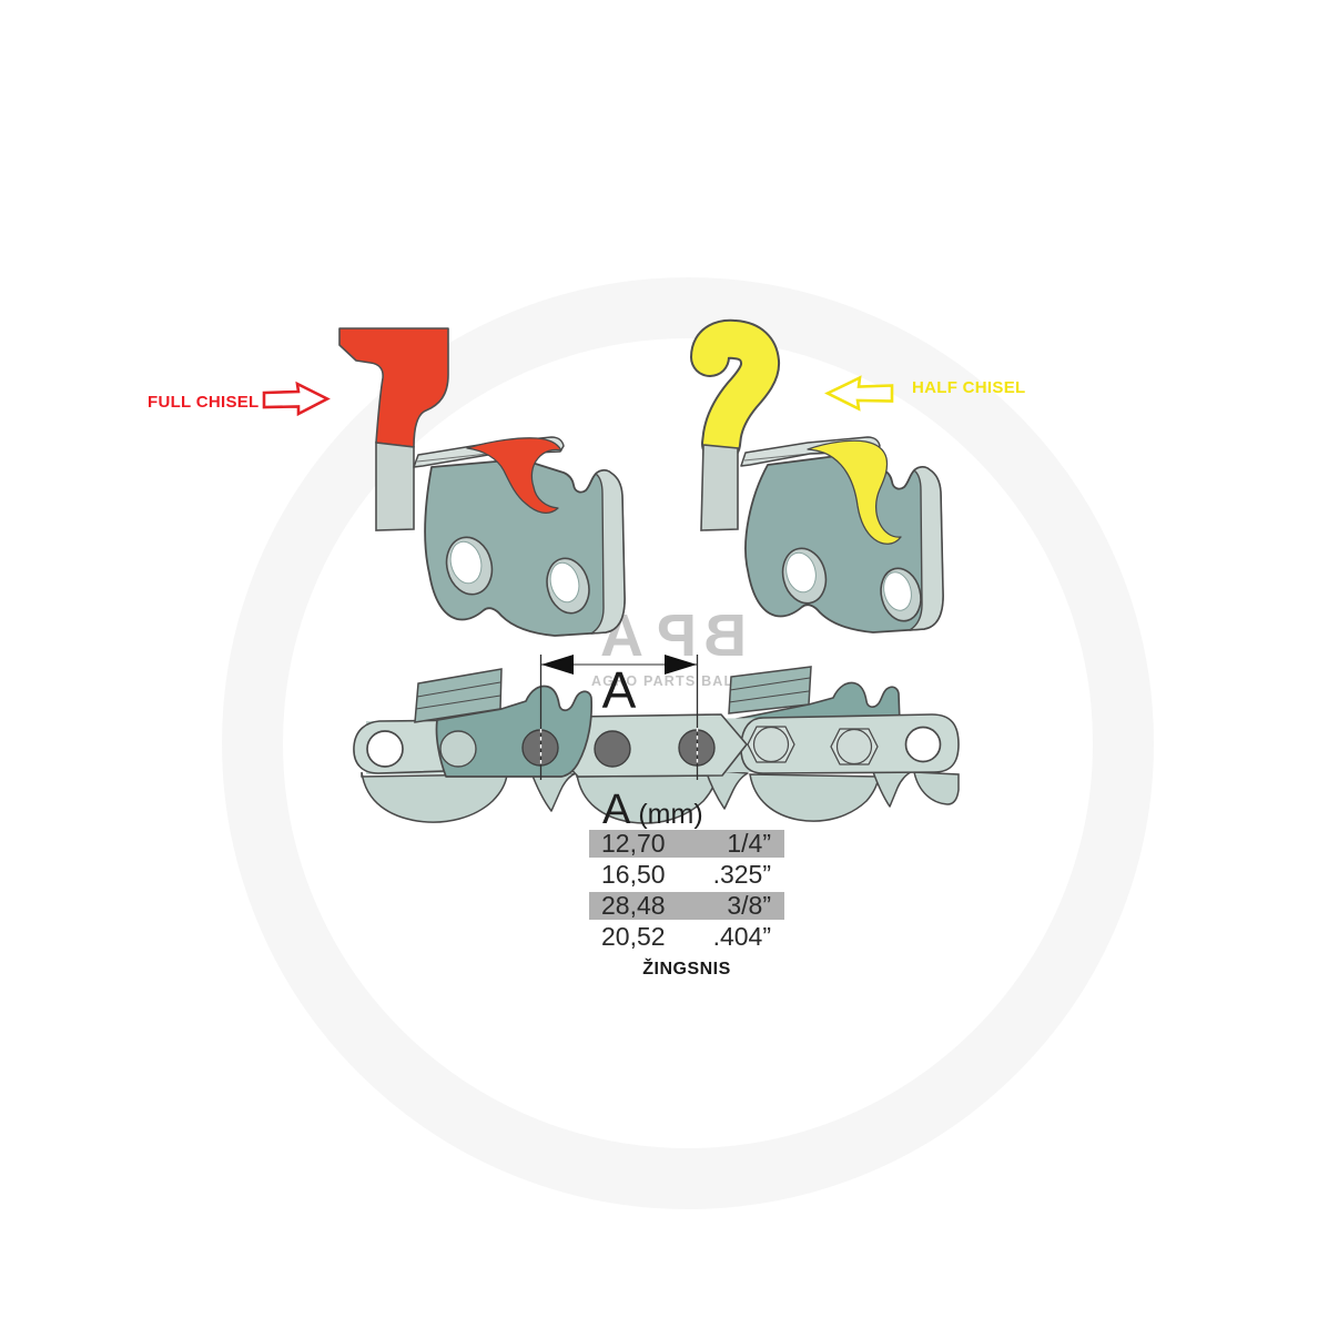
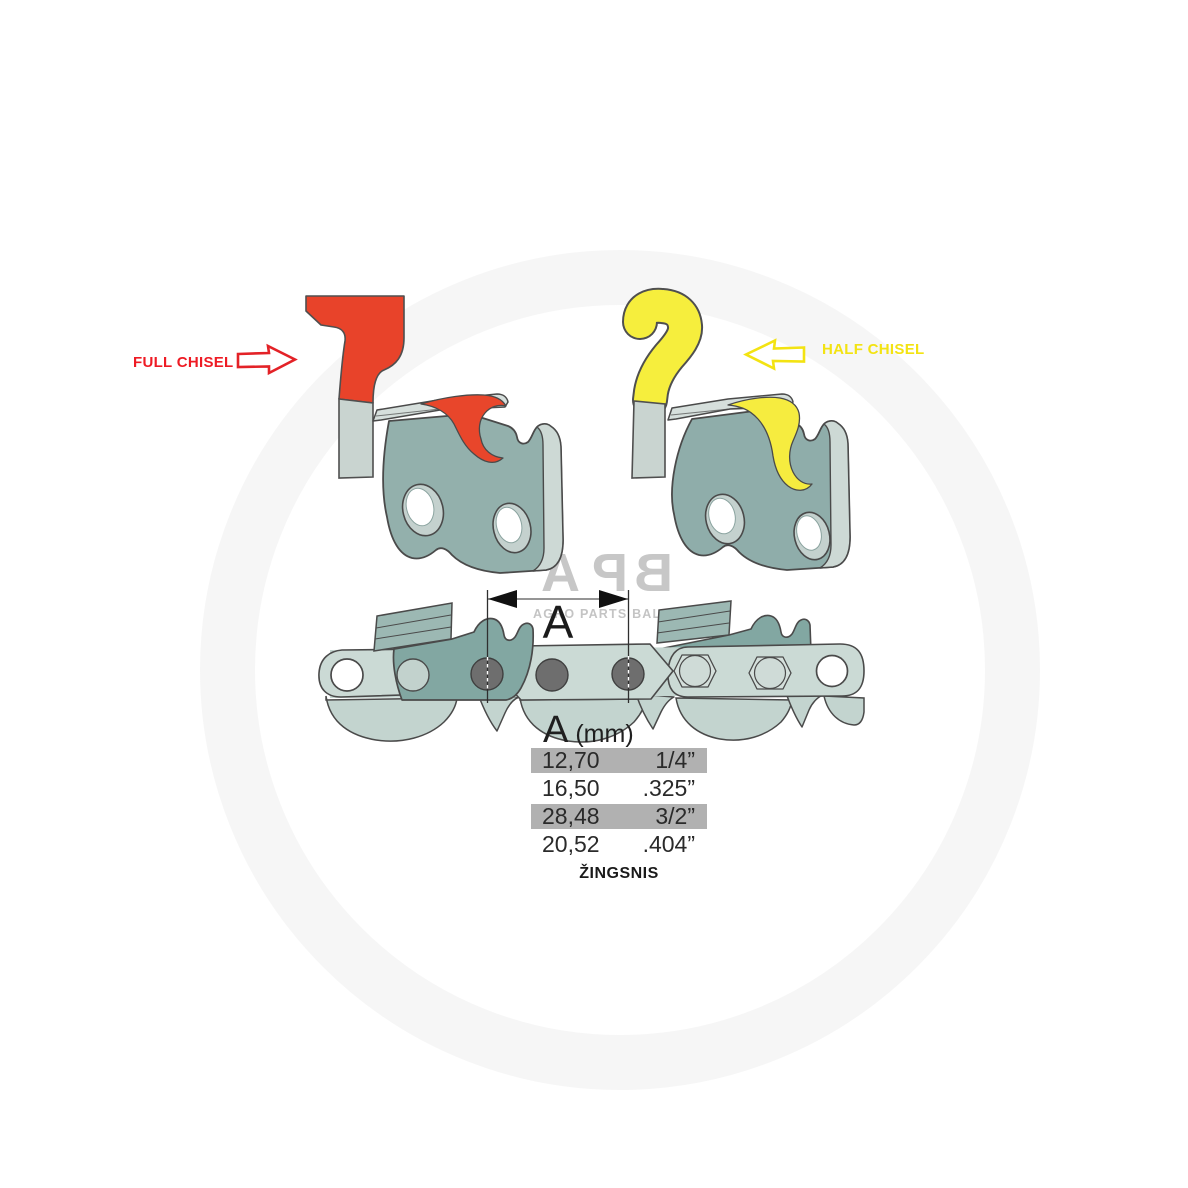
  AGRO PARTS BAL
  A
  FULL CHISEL
  HALF CHISEL
  A
  (mm)
  12,70
  1/4”
  16,50
  .325”
  28,48
- 3/8”
+ 3/2”
  20,52
  .404”
  ŽINGSNIS
